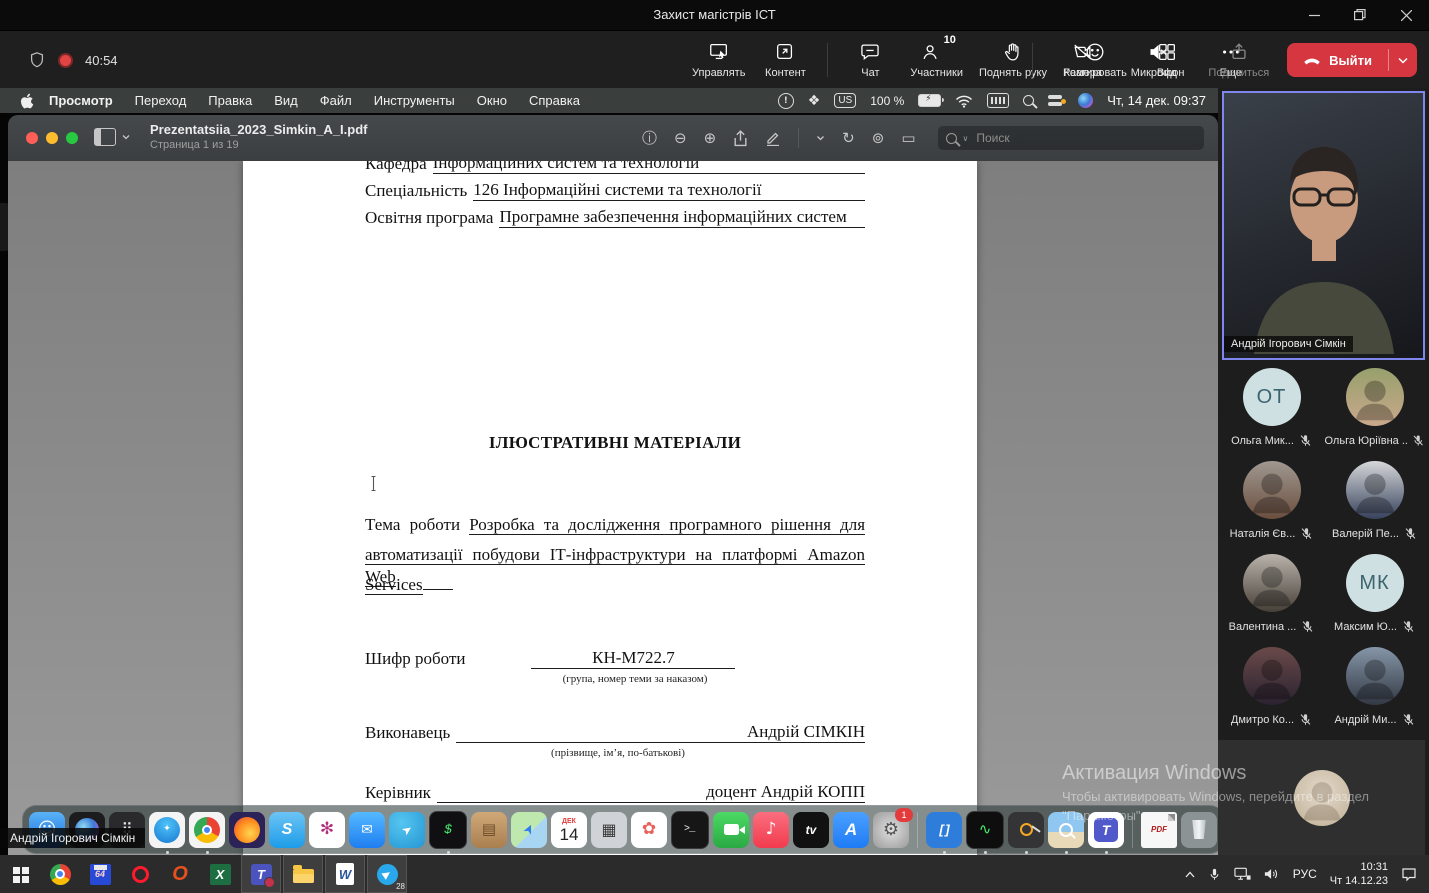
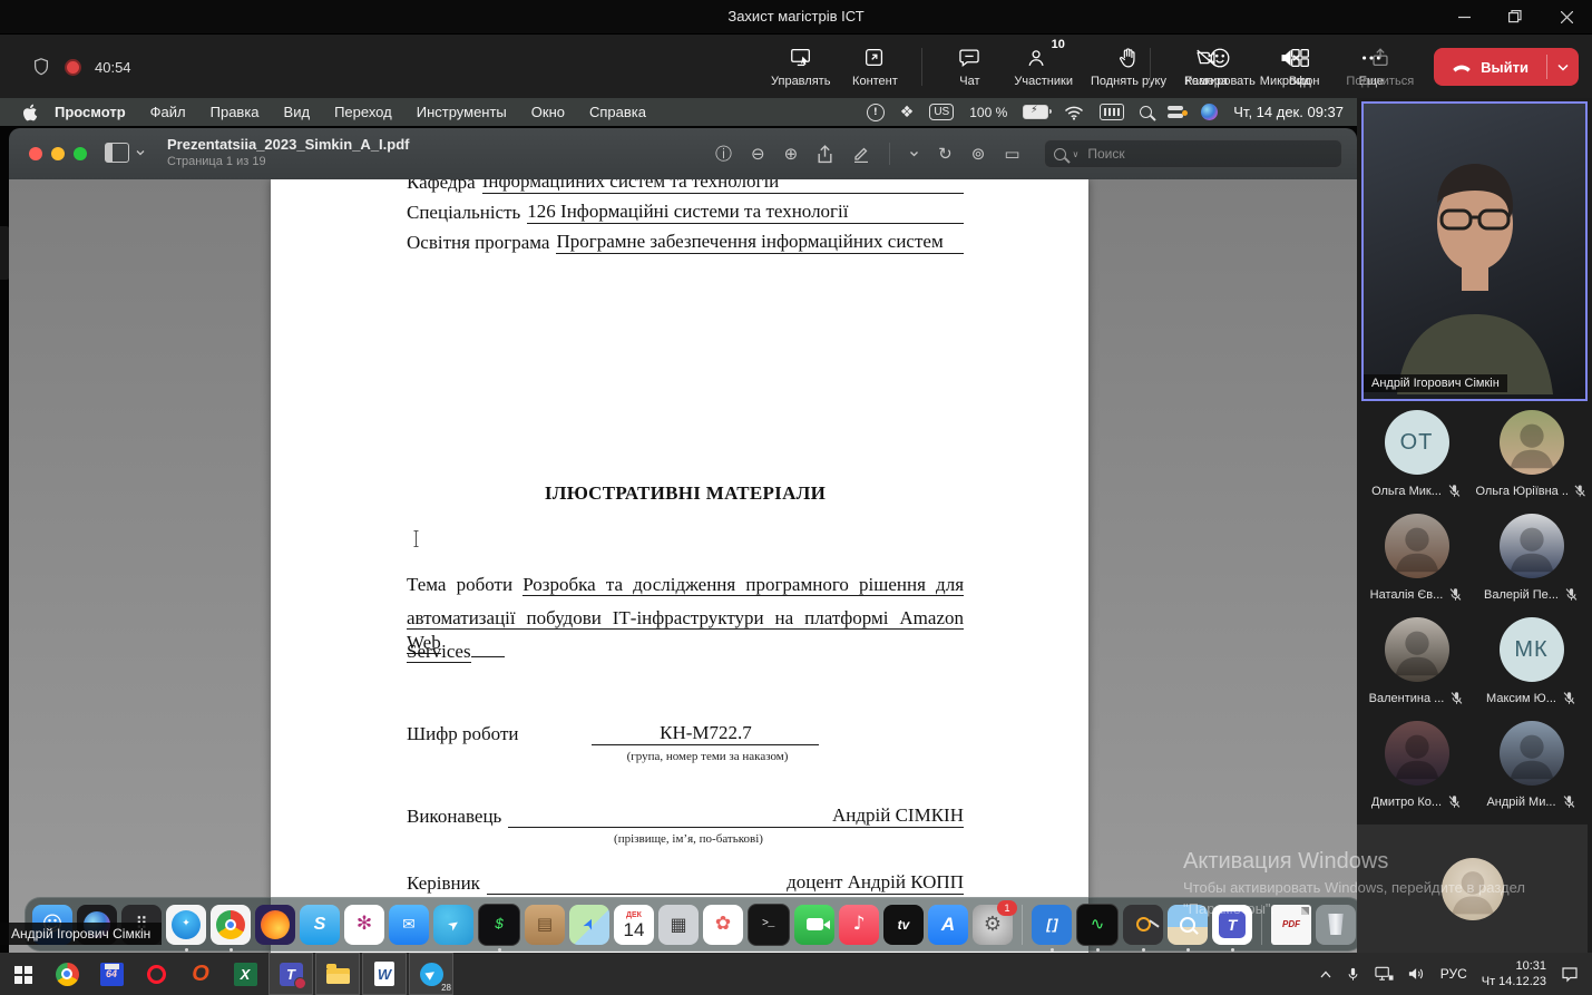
  Захист магістрів ІСТ
  40:54
  Управлять
  Контент
  Чат
  10
  Участники
  Поднять руку
  Реагировать
  Вид
  Еще
  Камера
  Микрофон
  Поделиться
  Выйти
  Просмотр
- Переход
+ Файл
  Правка
  Вид
- Файл
+ Переход
  Инструменты
  Окно
  Справка
  !
  ❖
  US
  100 %
  ⚡
  Чт, 14 дек. 09:37
  Prezentatsiia_2023_Simkin_A_I.pdf
  Страница 1 из 19
  ⓘ
  ⊖
  ⊕
  ↻
  ⊚
  ▭
  ∨
  Поиск
  Кафедра
  Інформаційних систем та технологій
  Спеціальність
  126 Інформаційні системи та технології
  Освітня програма
  Програмне забезпечення інформаційних систем
  ІЛЮСТРАТИВНІ МАТЕРІАЛИ
  Тема роботи Розробка та дослідження програмного рішення для
  автоматизації побудови ІТ-інфраструктури на платформі Amazon Web
  Services
  Шифр роботи
  КН-М722.7
  (група, номер теми за наказом)
  Виконавець
  Андрій СІМКІН
  (прізвище, ім’я, по-батькові)
  Керівник
  доцент Андрій КОПП
  ☺
  ⣿
  ✦
  S
  ✻
  ✉
  $
  ▤
  14
  ▦
  ✿
  >_
  ♪
  tv
  A
  ⚙
  1
  [ ]
  ∿
  T
  PDF
  Андрій Ігорович Сімкін
  Андрій Ігорович Сімкін
  ОТ
  Ольга Мик...
  Ольга Юріївна ..
  Наталія Єв...
  Валерій Пе...
  Валентина ...
  МК
  Максим Ю...
  Дмитро Ко...
  Андрій Ми...
  Активация Windows
  Чтобы активировать Windows, перейдите в раздел
  "Параметры".
  64
  O
  X
  T
  W
  28
  РУС
  10:31
  Чт 14.12.23
